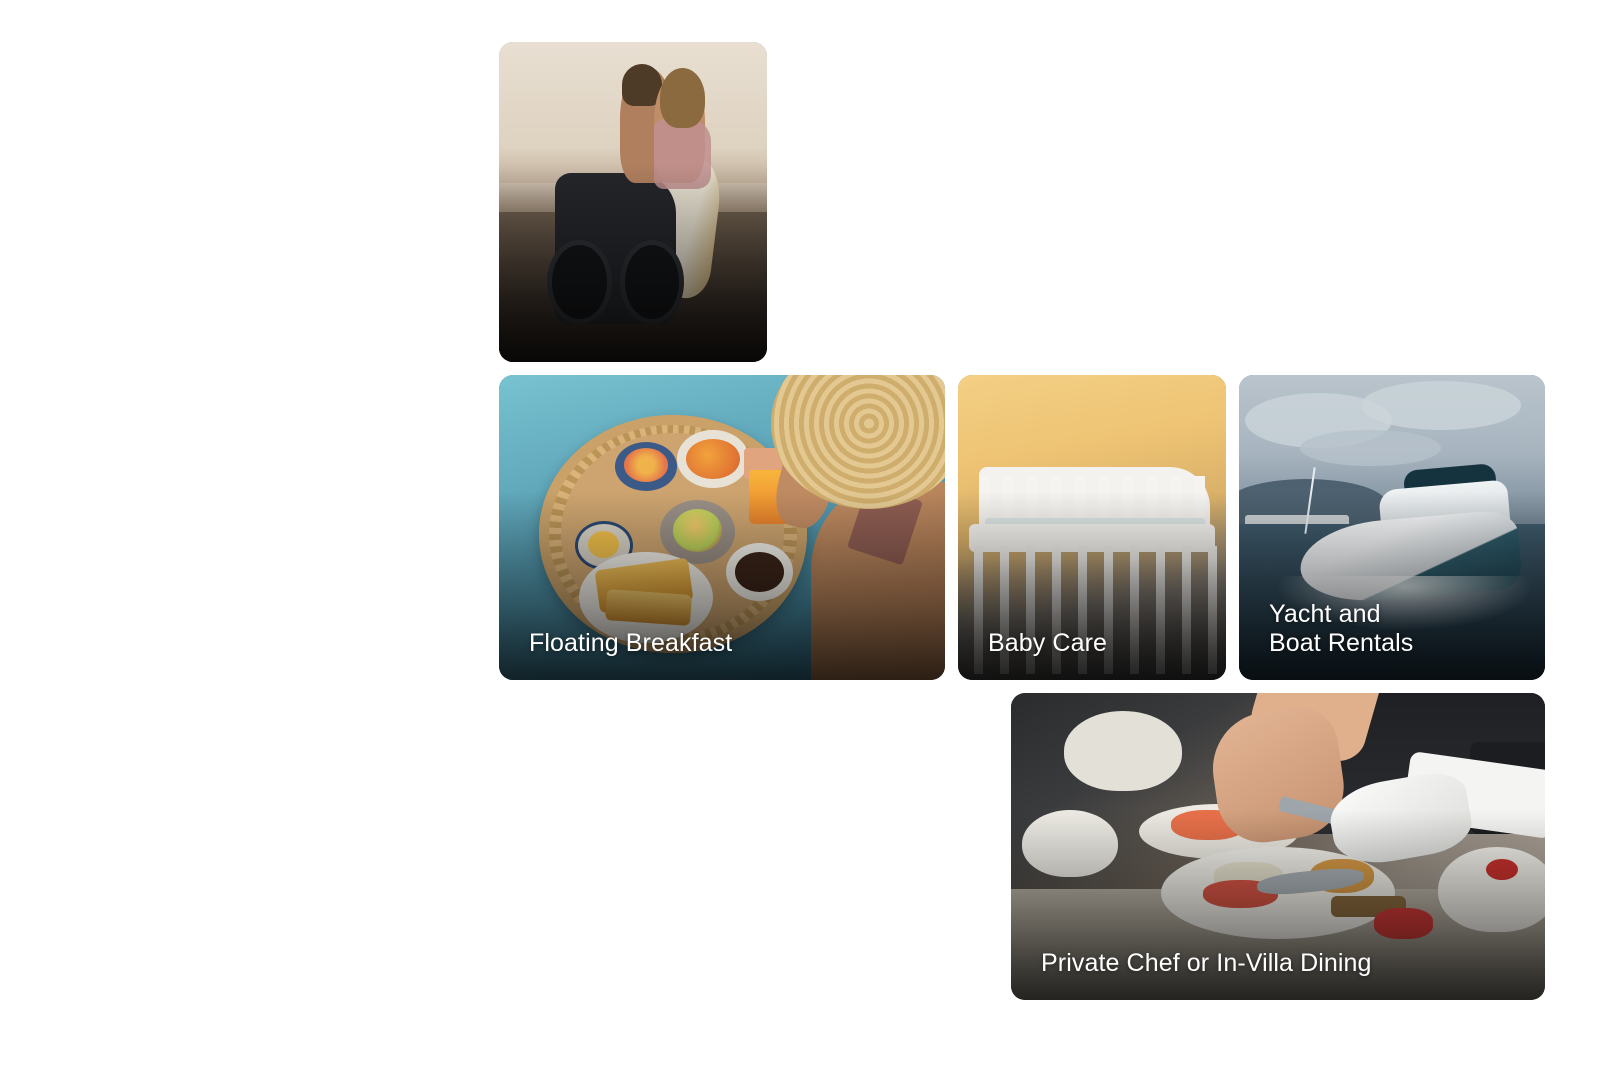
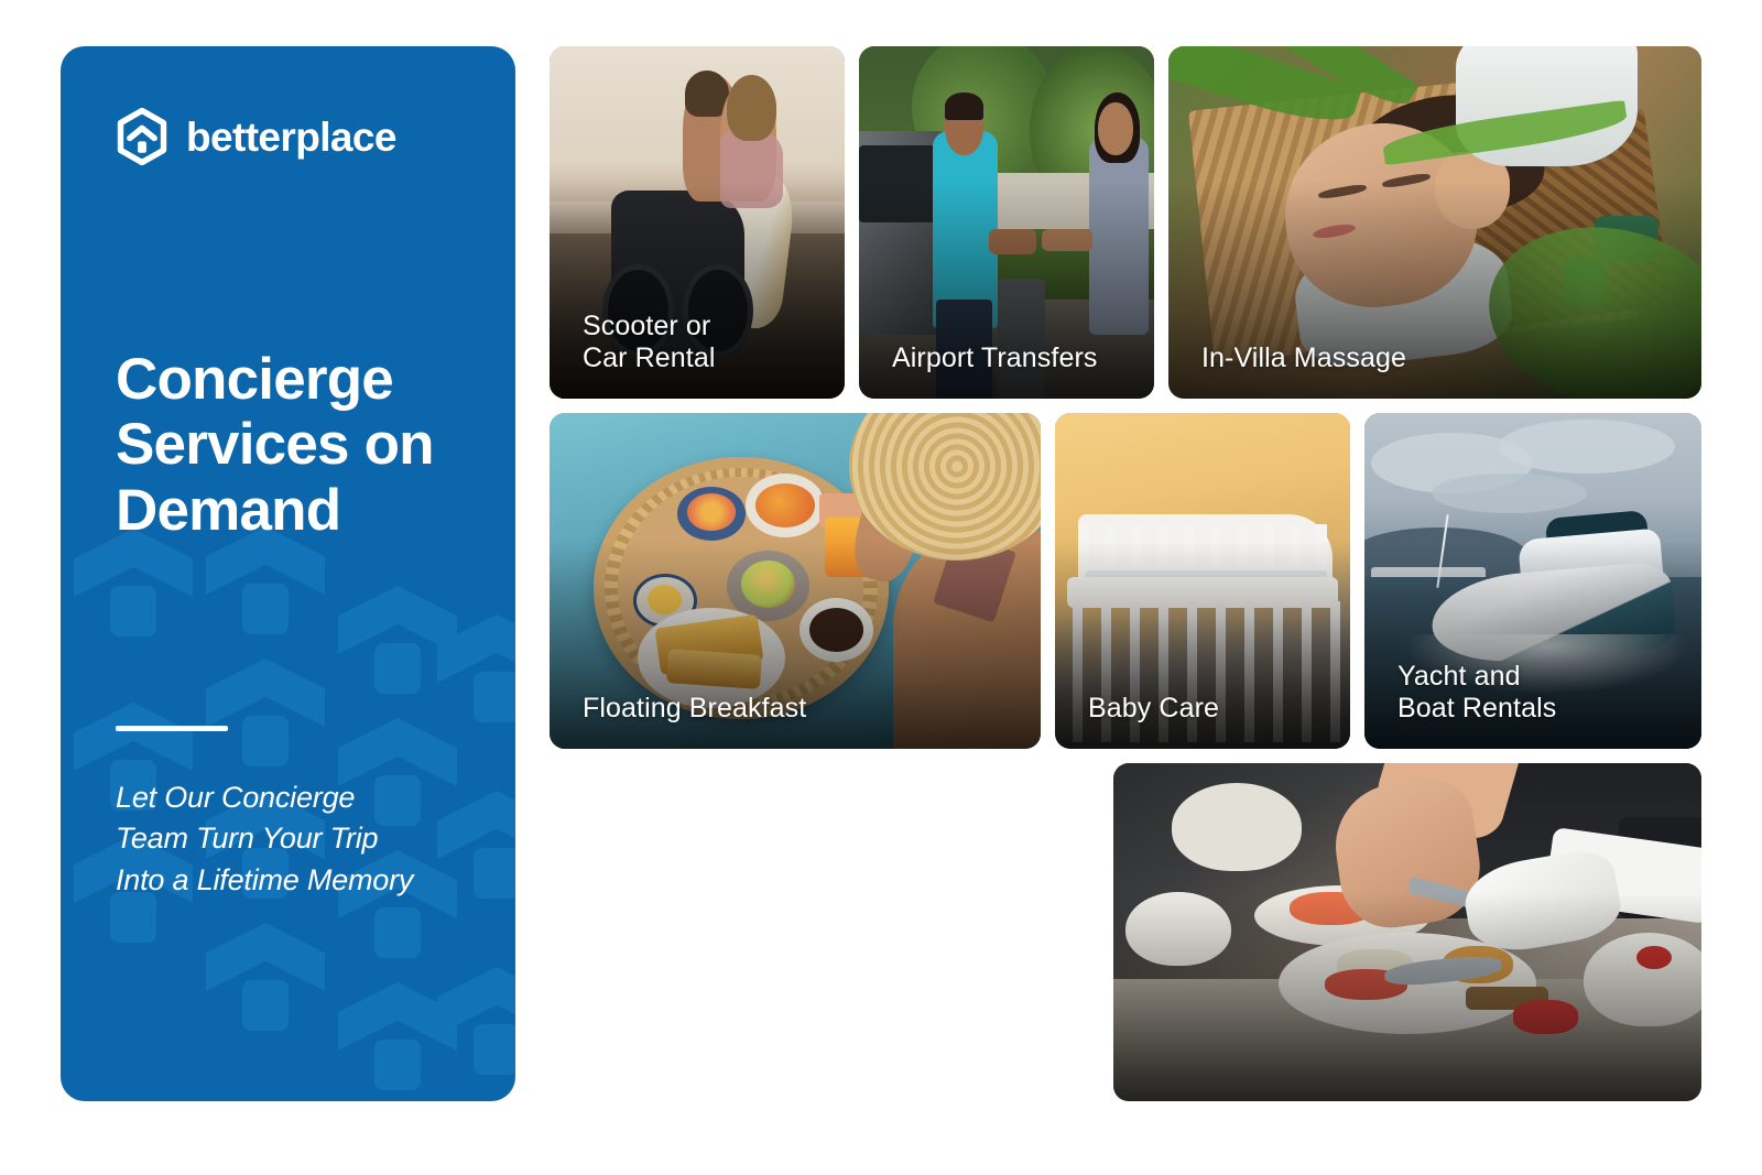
+ betterplace
+ Concierge
+ Services on
+ Demand
+ Let Our Concierge
+ Team Turn Your Trip
+ Into a Lifetime Memory
+ Scooter or
+ Car Rental
+ Airport Transfers
+ In-Villa Massage
  Floating Breakfast
  Baby Care
  Yacht and
  Boat Rentals
- Private Chef or In-Villa Dining
